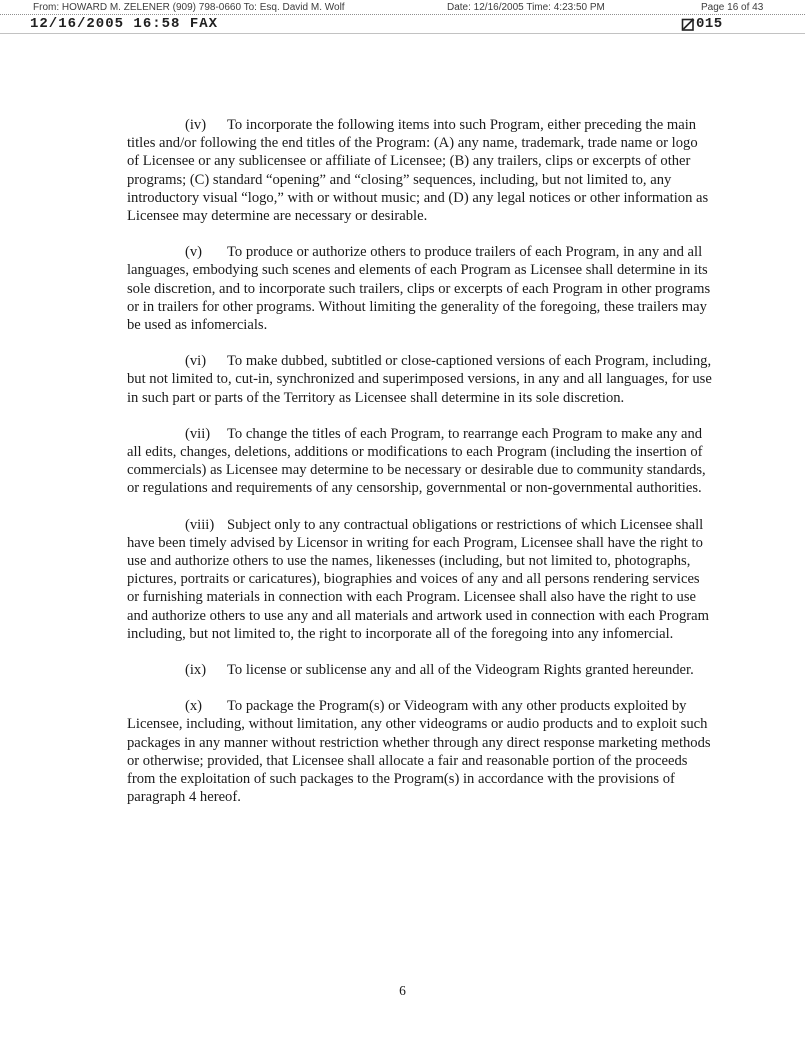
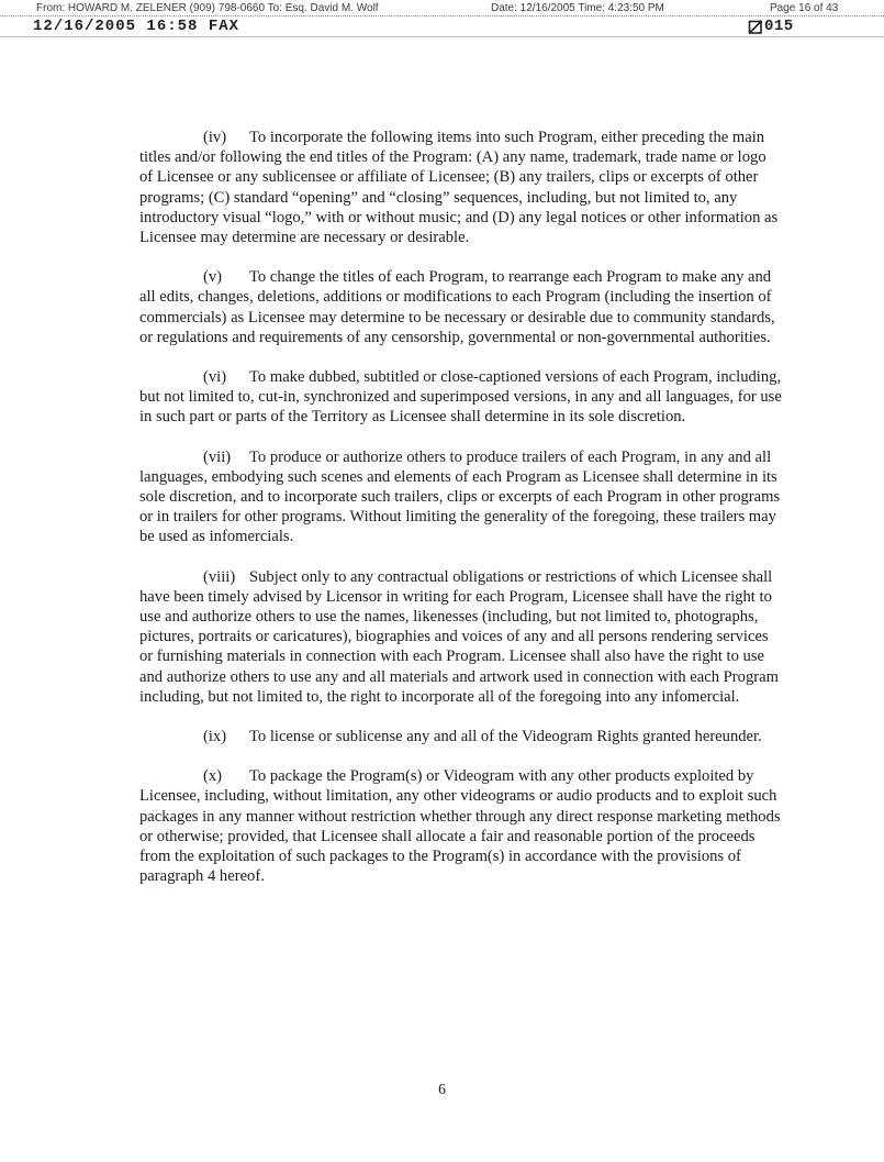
  From: HOWARD M. ZELENER (909) 798-0660 To: Esq. David M. Wolf
  Date: 12/16/2005 Time: 4:23:50 PM
  Page 16 of 43
  12/16/2005 16:58 FAX
  015
  (iv) To incorporate the following items into such Program, either preceding the main titles and/or following the end titles of the Program: (A) any name, trademark, trade name or logo of Licensee or any sublicensee or affiliate of Licensee; (B) any trailers, clips or excerpts of other programs; (C) standard “opening” and “closing” sequences, including, but not limited to, any introductory visual “logo,” with or without music; and (D) any legal notices or other information as Licensee may determine are necessary or desirable.
- (v) To produce or authorize others to produce trailers of each Program, in any and all languages, embodying such scenes and elements of each Program as Licensee shall determine in its sole discretion, and to incorporate such trailers, clips or excerpts of each Program in other programs or in trailers for other programs. Without limiting the generality of the foregoing, these trailers may be used as infomercials.
+ (v) To change the titles of each Program, to rearrange each Program to make any and all edits, changes, deletions, additions or modifications to each Program (including the insertion of commercials) as Licensee may determine to be necessary or desirable due to community standards, or regulations and requirements of any censorship, governmental or non-governmental authorities.
  (vi) To make dubbed, subtitled or close-captioned versions of each Program, including, but not limited to, cut-in, synchronized and superimposed versions, in any and all languages, for use in such part or parts of the Territory as Licensee shall determine in its sole discretion.
- (vii) To change the titles of each Program, to rearrange each Program to make any and all edits, changes, deletions, additions or modifications to each Program (including the insertion of commercials) as Licensee may determine to be necessary or desirable due to community standards, or regulations and requirements of any censorship, governmental or non-governmental authorities.
+ (vii) To produce or authorize others to produce trailers of each Program, in any and all languages, embodying such scenes and elements of each Program as Licensee shall determine in its sole discretion, and to incorporate such trailers, clips or excerpts of each Program in other programs or in trailers for other programs. Without limiting the generality of the foregoing, these trailers may be used as infomercials.
  (viii) Subject only to any contractual obligations or restrictions of which Licensee shall have been timely advised by Licensor in writing for each Program, Licensee shall have the right to use and authorize others to use the names, likenesses (including, but not limited to, photographs, pictures, portraits or caricatures), biographies and voices of any and all persons rendering services or furnishing materials in connection with each Program. Licensee shall also have the right to use and authorize others to use any and all materials and artwork used in connection with each Program including, but not limited to, the right to incorporate all of the foregoing into any infomercial.
  (ix) To license or sublicense any and all of the Videogram Rights granted hereunder.
  (x) To package the Program(s) or Videogram with any other products exploited by Licensee, including, without limitation, any other videograms or audio products and to exploit such packages in any manner without restriction whether through any direct response marketing methods or otherwise; provided, that Licensee shall allocate a fair and reasonable portion of the proceeds from the exploitation of such packages to the Program(s) in accordance with the provisions of paragraph 4 hereof.
  6
